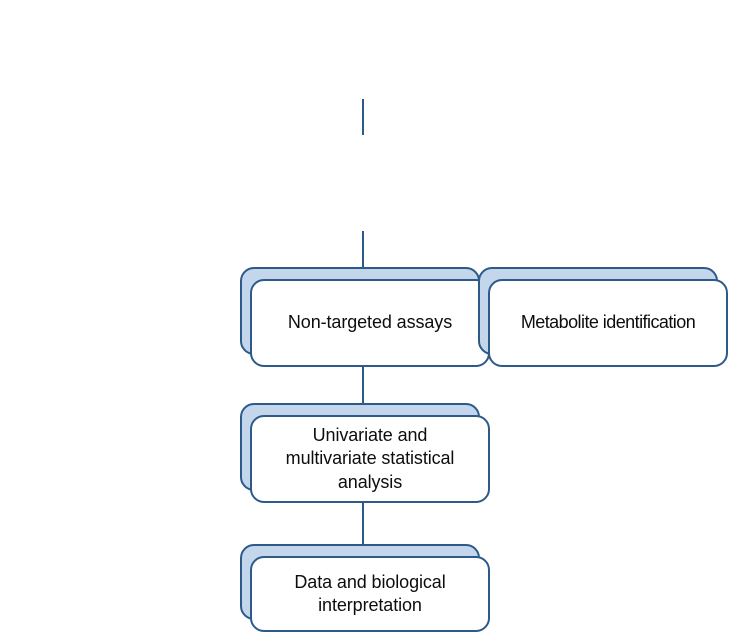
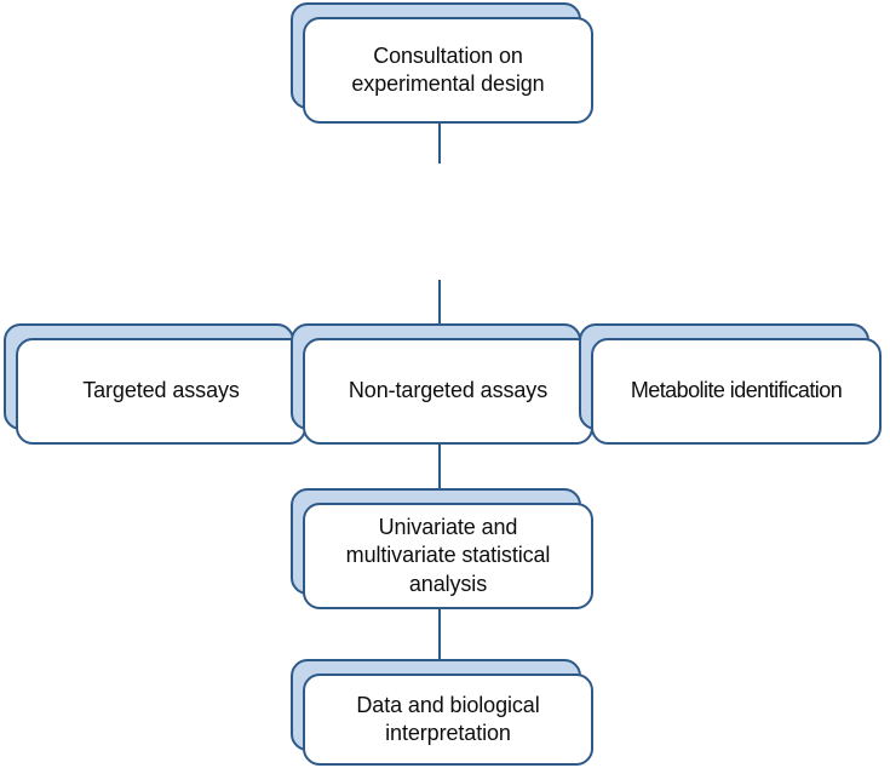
+ Consultation on
+ experimental design
+ Targeted assays
  Non-targeted assays
  Metabolite identification
  Univariate and
  multivariate statistical
  analysis
  Data and biological
  interpretation
